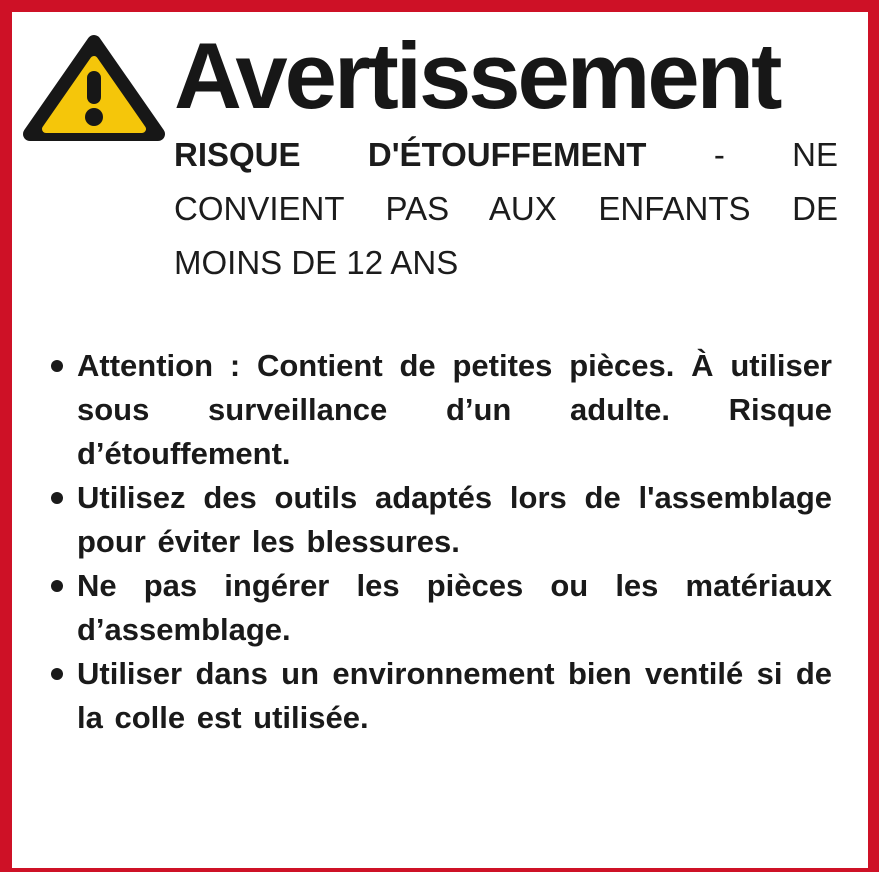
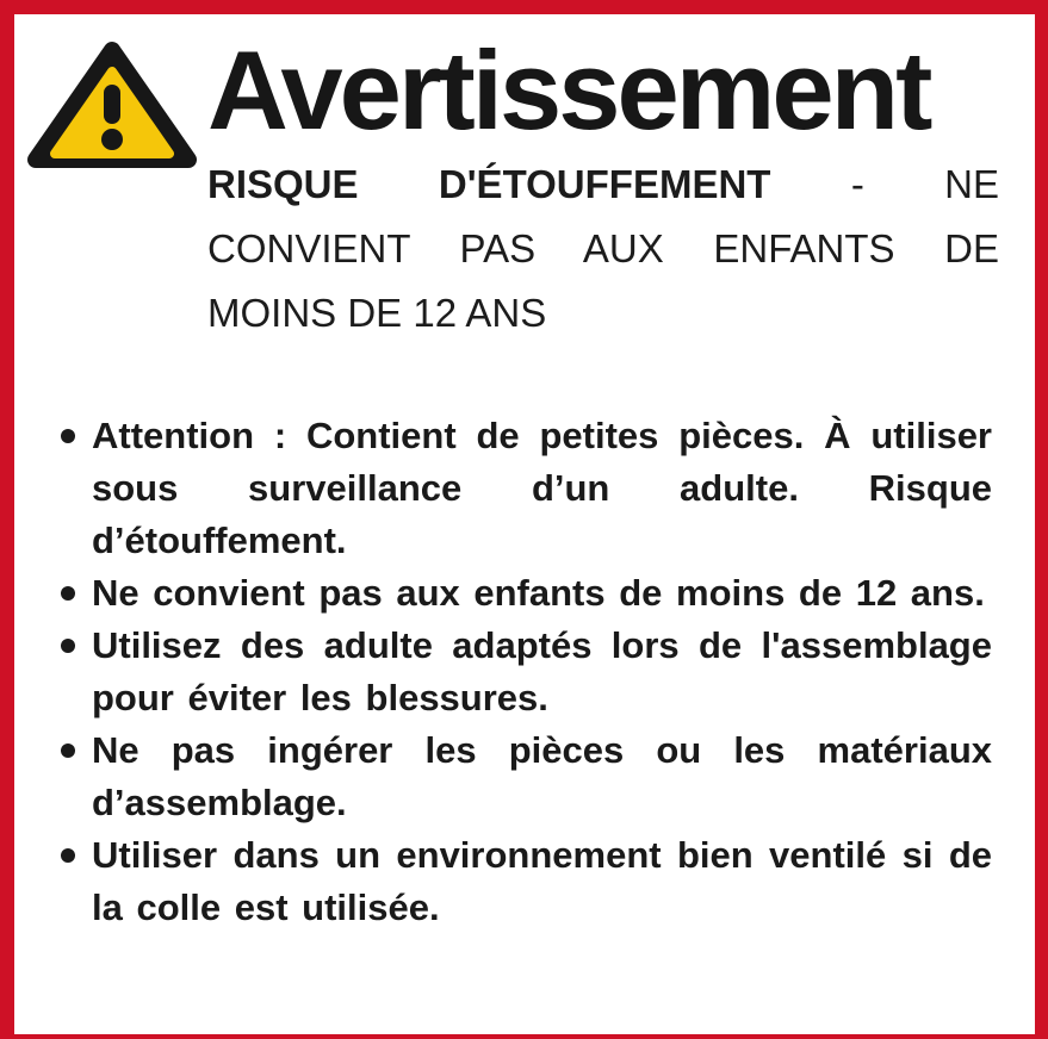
  Avertissement
  RISQUE D'ÉTOUFFEMENT - NE
  CONVIENT PAS AUX ENFANTS DE
  MOINS DE 12 ANS
  Attention : Contient de petites pièces. À utiliser sous surveillance d’un adulte. Risque d’étouffement.
+ Ne convient pas aux enfants de moins de 12 ans.
- Utilisez des outils adaptés lors de l'assemblage pour éviter les blessures.
+ Utilisez des adulte adaptés lors de l'assemblage pour éviter les blessures.
  Ne pas ingérer les pièces ou les matériaux d’assemblage.
  Utiliser dans un environnement bien ventilé si de la colle est utilisée.
